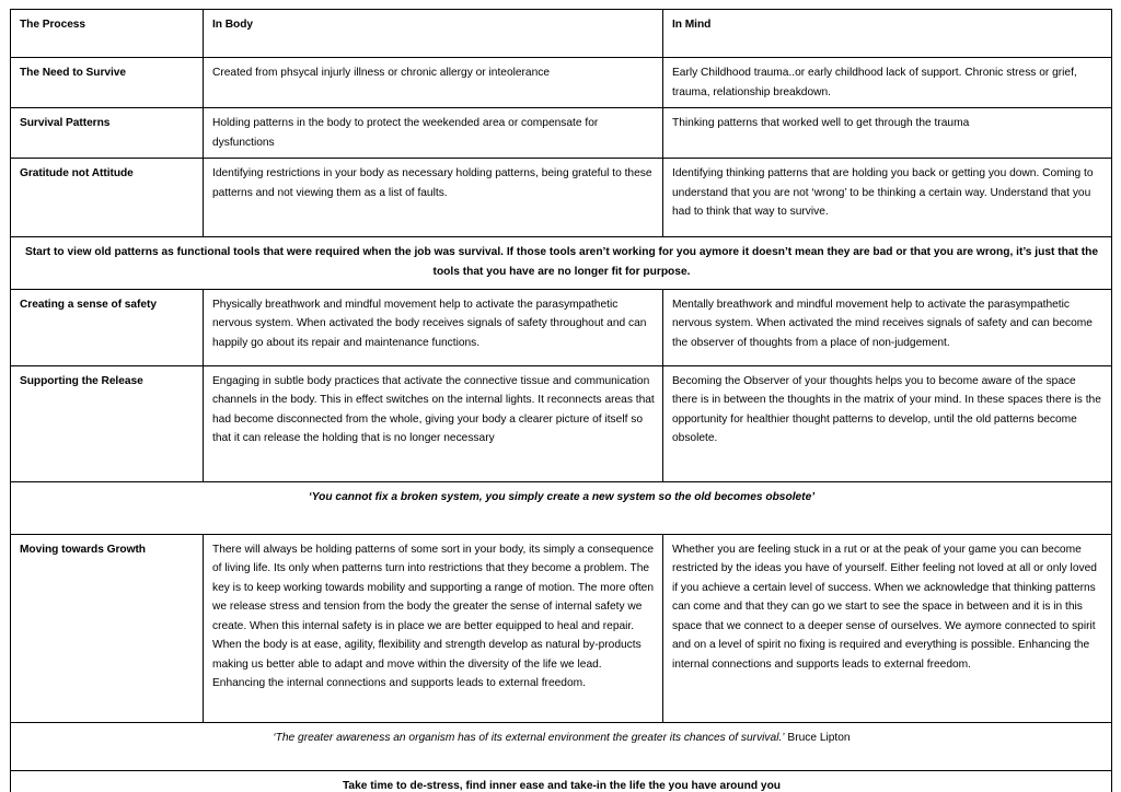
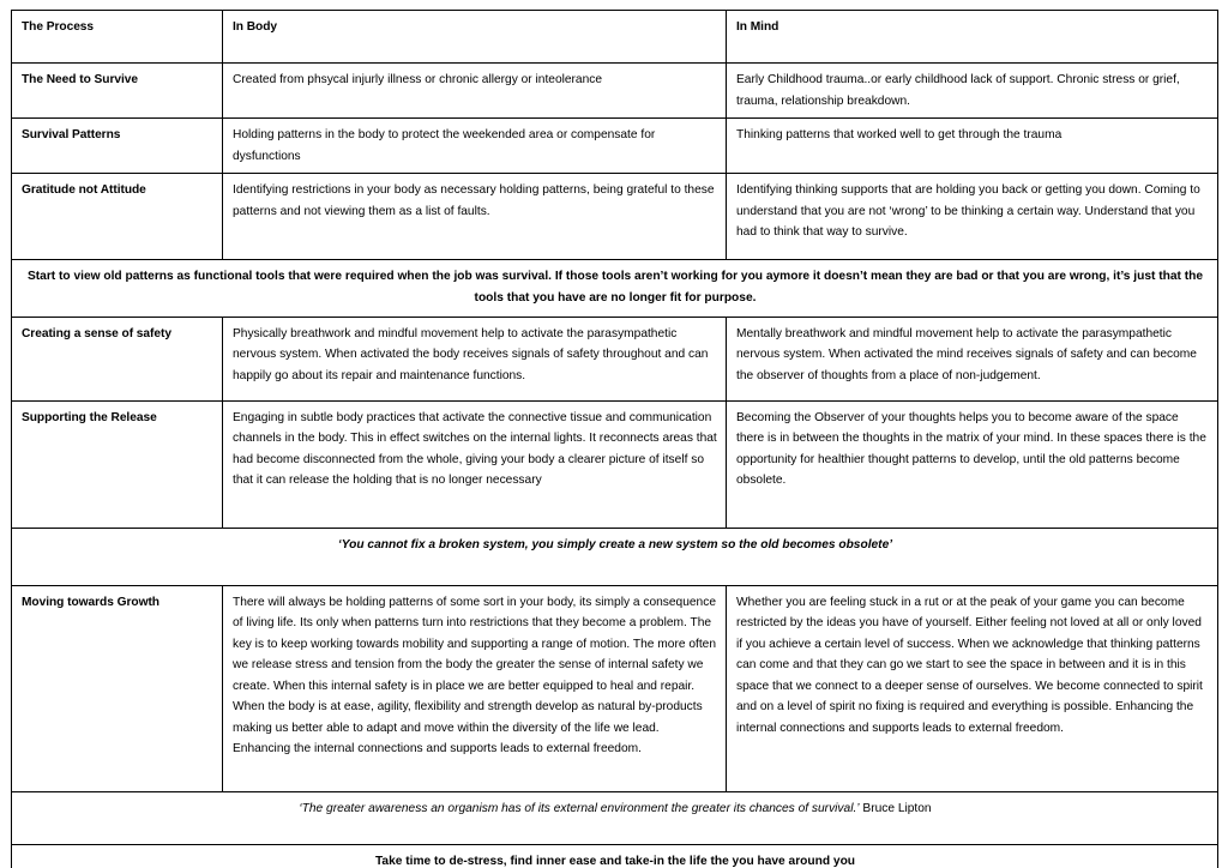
  The Process	In Body	In Mind
  The Need to Survive	Created from phsycal injurly illness or chronic allergy or inteolerance	Early Childhood trauma..or early childhood lack of support. Chronic stress or grief, trauma, relationship breakdown.
  Survival Patterns	Holding patterns in the body to protect the weekended area or compensate for dysfunctions	Thinking patterns that worked well to get through the trauma
- Gratitude not Attitude	Identifying restrictions in your body as necessary holding patterns, being grateful to these patterns and not viewing them as a list of faults.	Identifying thinking patterns that are holding you back or getting you down. Coming to understand that you are not ‘wrong’ to be thinking a certain way. Understand that you had to think that way to survive.
+ Gratitude not Attitude	Identifying restrictions in your body as necessary holding patterns, being grateful to these patterns and not viewing them as a list of faults.	Identifying thinking supports that are holding you back or getting you down. Coming to understand that you are not ‘wrong’ to be thinking a certain way. Understand that you had to think that way to survive.
  Start to view old patterns as functional tools that were required when the job was survival. If those tools aren’t working for you aymore it doesn’t mean they are bad or that you are wrong, it’s just that the tools that you have are no longer fit for purpose.
  Creating a sense of safety	Physically breathwork and mindful movement help to activate the parasympathetic nervous system. When activated the body receives signals of safety throughout and can happily go about its repair and maintenance functions.	Mentally breathwork and mindful movement help to activate the parasympathetic nervous system. When activated the mind receives signals of safety and can become the observer of thoughts from a place of non-judgement.
  Supporting the Release	Engaging in subtle body practices that activate the connective tissue and communication channels in the body. This in effect switches on the internal lights. It reconnects areas that had become disconnected from the whole, giving your body a clearer picture of itself so that it can release the holding that is no longer necessary	Becoming the Observer of your thoughts helps you to become aware of the space there is in between the thoughts in the matrix of your mind. In these spaces there is the opportunity for healthier thought patterns to develop, until the old patterns become obsolete.
  ‘You cannot fix a broken system, you simply create a new system so the old becomes obsolete’
- Moving towards Growth	There will always be holding patterns of some sort in your body, its simply a consequence of living life. Its only when patterns turn into restrictions that they become a problem. The key is to keep working towards mobility and supporting a range of motion. The more often we release stress and tension from the body the greater the sense of internal safety we create. When this internal safety is in place we are better equipped to heal and repair. When the body is at ease, agility, flexibility and strength develop as natural by-products making us better able to adapt and move within the diversity of the life we lead. Enhancing the internal connections and supports leads to external freedom.	Whether you are feeling stuck in a rut or at the peak of your game you can become restricted by the ideas you have of yourself. Either feeling not loved at all or only loved if you achieve a certain level of success. When we acknowledge that thinking patterns can come and that they can go we start to see the space in between and it is in this space that we connect to a deeper sense of ourselves. We aymore connected to spirit and on a level of spirit no fixing is required and everything is possible. Enhancing the internal connections and supports leads to external freedom.
+ Moving towards Growth	There will always be holding patterns of some sort in your body, its simply a consequence of living life. Its only when patterns turn into restrictions that they become a problem. The key is to keep working towards mobility and supporting a range of motion. The more often we release stress and tension from the body the greater the sense of internal safety we create. When this internal safety is in place we are better equipped to heal and repair. When the body is at ease, agility, flexibility and strength develop as natural by-products making us better able to adapt and move within the diversity of the life we lead. Enhancing the internal connections and supports leads to external freedom.	Whether you are feeling stuck in a rut or at the peak of your game you can become restricted by the ideas you have of yourself. Either feeling not loved at all or only loved if you achieve a certain level of success. When we acknowledge that thinking patterns can come and that they can go we start to see the space in between and it is in this space that we connect to a deeper sense of ourselves. We become connected to spirit and on a level of spirit no fixing is required and everything is possible. Enhancing the internal connections and supports leads to external freedom.
  ‘The greater awareness an organism has of its external environment the greater its chances of survival.’ Bruce Lipton
  Take time to de-stress, find inner ease and take-in the life the you have around you
